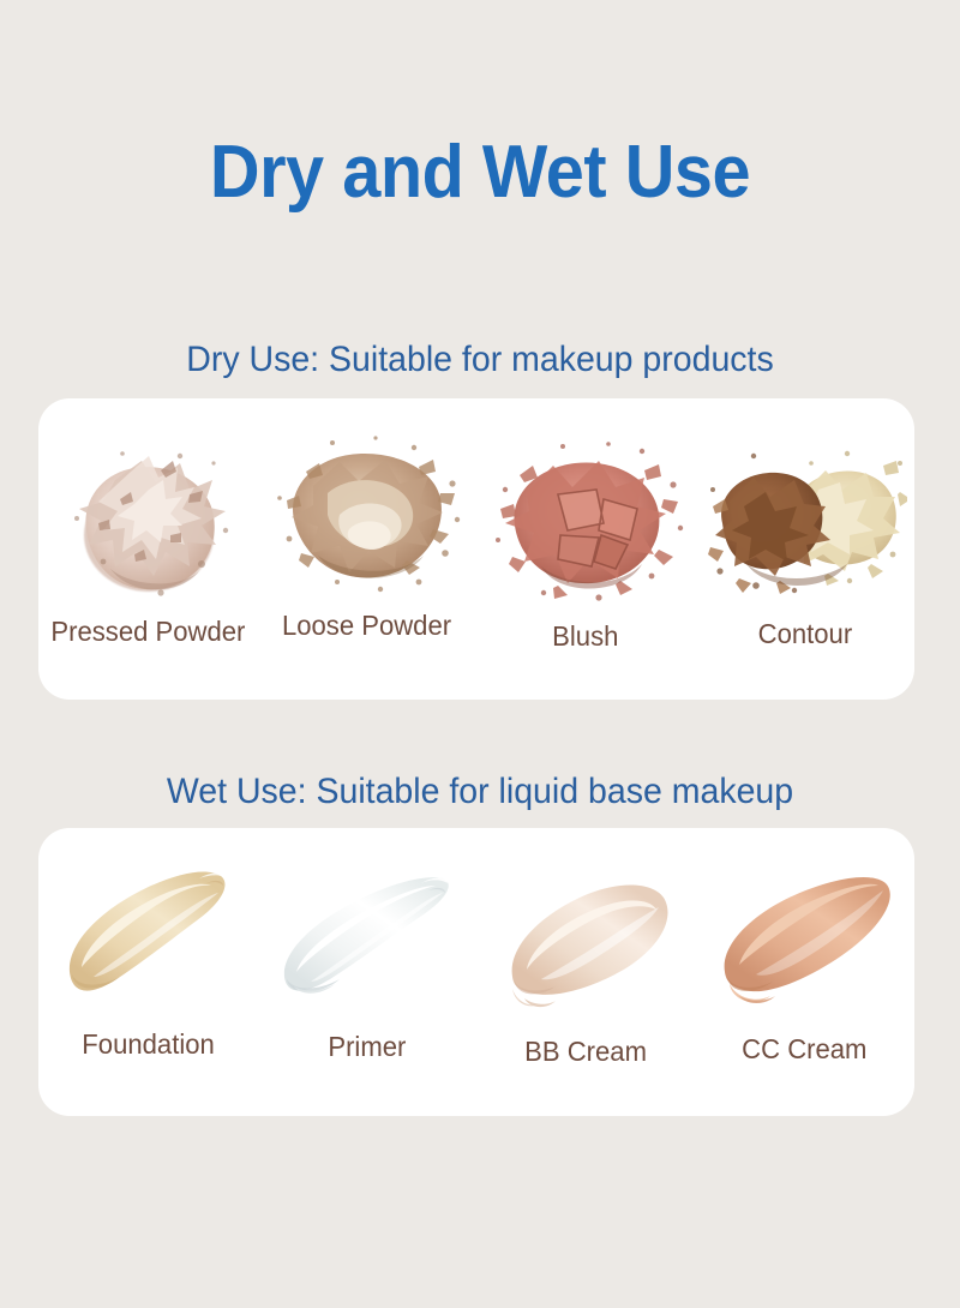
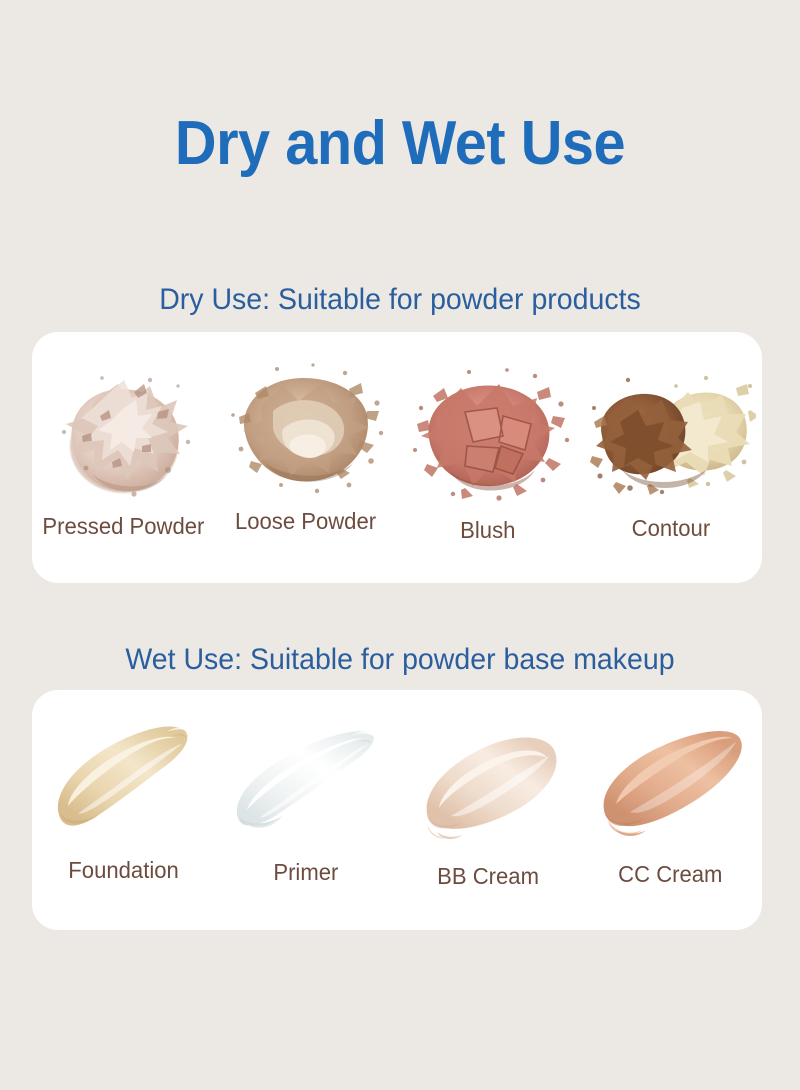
  Dry and Wet Use
- Dry Use: Suitable for makeup products
+ Dry Use: Suitable for powder products
  Pressed Powder
  Loose Powder
  Blush
  Contour
- Wet Use: Suitable for liquid base makeup
+ Wet Use: Suitable for powder base makeup
  Foundation
  Primer
  BB Cream
  CC Cream
